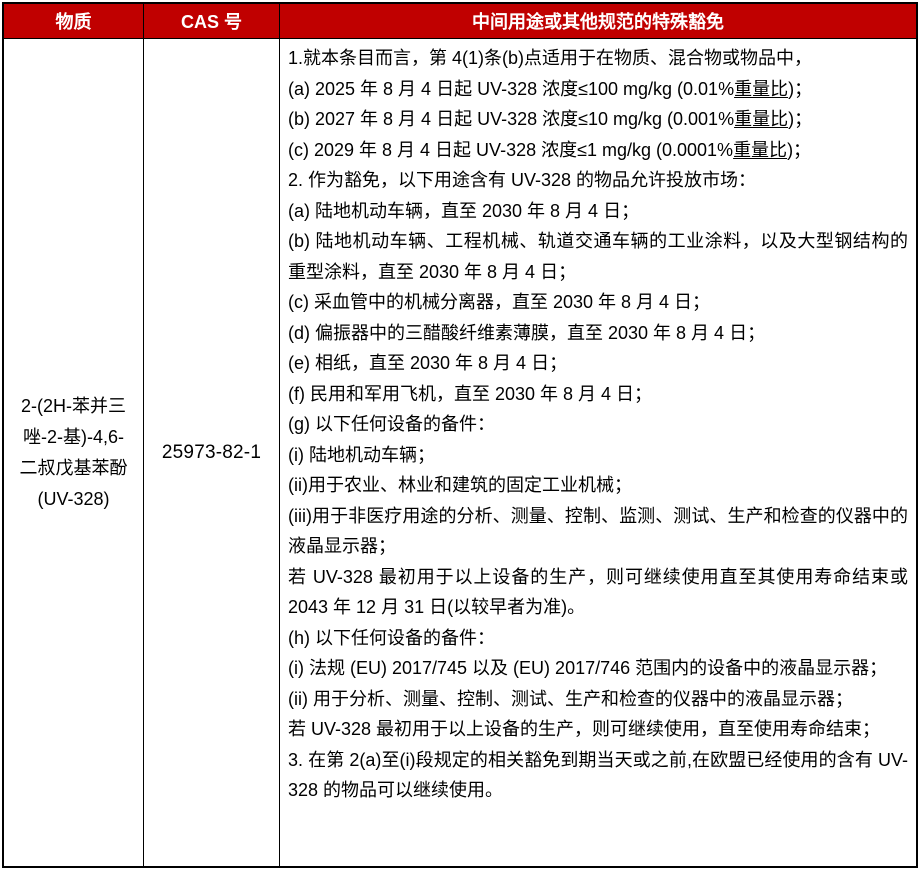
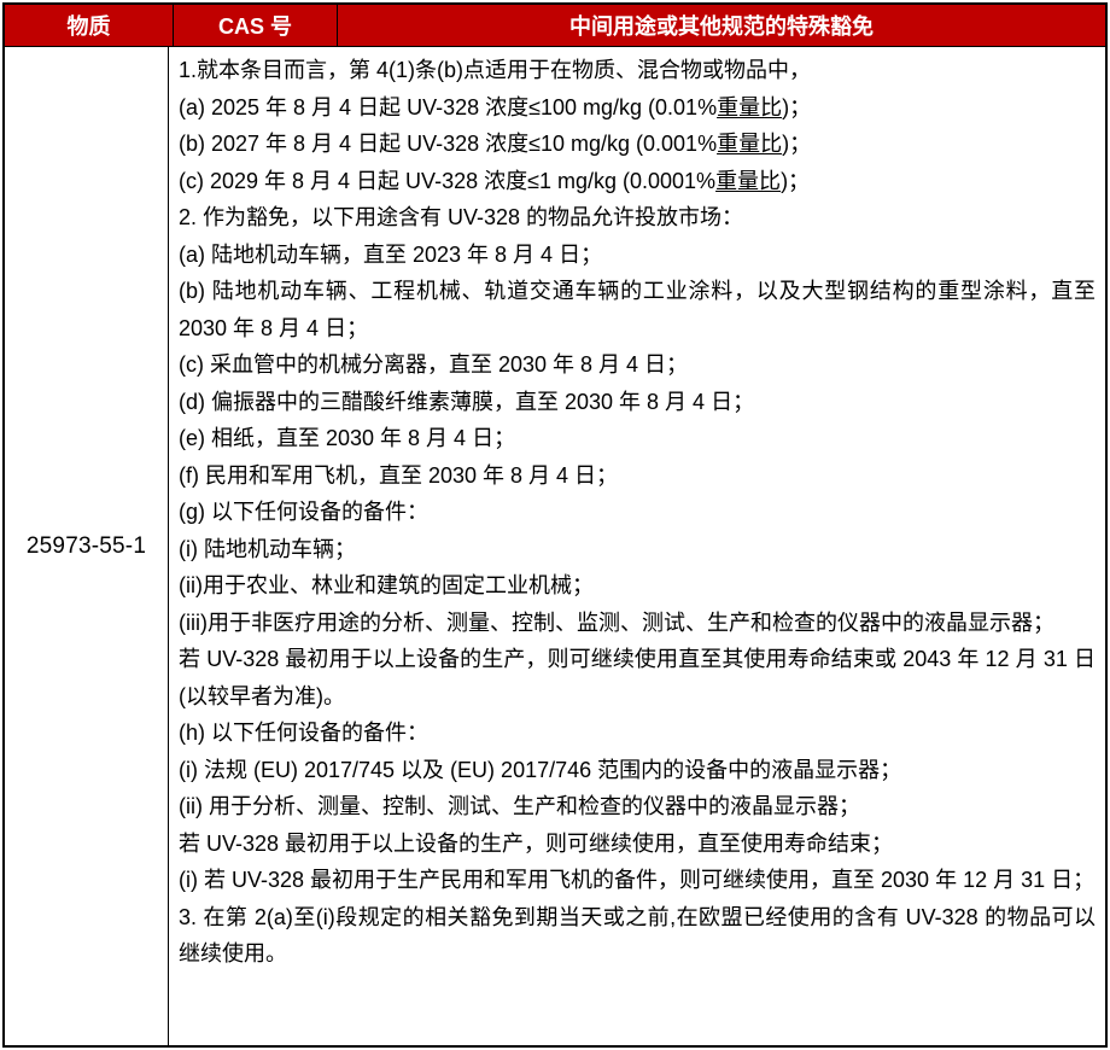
  物质
  CAS 号
  中间用途或其他规范的特殊豁免
- 2-(2H-苯并三
- 唑-2-基)-4,6-
- 二叔戊基苯酚
- (UV-328)
- 25973-82-1
+ 25973-55-1
  1.就本条目而言，第 4(1)条(b)点适用于在物质、混合物或物品中，
  (a) 2025 年 8 月 4 日起 UV-328 浓度≤100 mg/kg (0.01%重量比)；
  (b) 2027 年 8 月 4 日起 UV-328 浓度≤10 mg/kg (0.001%重量比)；
  (c) 2029 年 8 月 4 日起 UV-328 浓度≤1 mg/kg (0.0001%重量比)；
  2. 作为豁免，以下用途含有 UV-328 的物品允许投放市场：
- (a) 陆地机动车辆，直至 2030 年 8 月 4 日；
+ (a) 陆地机动车辆，直至 2023 年 8 月 4 日；
  (b) 陆地机动车辆、工程机械、轨道交通车辆的工业涂料，以及大型钢结构的重型涂料，直至 2030 年 8 月 4 日；
  (c) 采血管中的机械分离器，直至 2030 年 8 月 4 日；
  (d) 偏振器中的三醋酸纤维素薄膜，直至 2030 年 8 月 4 日；
  (e) 相纸，直至 2030 年 8 月 4 日；
  (f) 民用和军用飞机，直至 2030 年 8 月 4 日；
  (g) 以下任何设备的备件：
  (i) 陆地机动车辆；
  (ii)用于农业、林业和建筑的固定工业机械；
  (iii)用于非医疗用途的分析、测量、控制、监测、测试、生产和检查的仪器中的液晶显示器；
  若 UV-328 最初用于以上设备的生产，则可继续使用直至其使用寿命结束或 2043 年 12 月 31 日(以较早者为准)。
  (h) 以下任何设备的备件：
  (i) 法规 (EU) 2017/745 以及 (EU) 2017/746 范围内的设备中的液晶显示器；
  (ii) 用于分析、测量、控制、测试、生产和检查的仪器中的液晶显示器；
  若 UV-328 最初用于以上设备的生产，则可继续使用，直至使用寿命结束；
+ (i) 若 UV-328 最初用于生产民用和军用飞机的备件，则可继续使用，直至 2030 年 12 月 31 日；
  3. 在第 2(a)至(i)段规定的相关豁免到期当天或之前,在欧盟已经使用的含有 UV-328 的物品可以继续使用。
